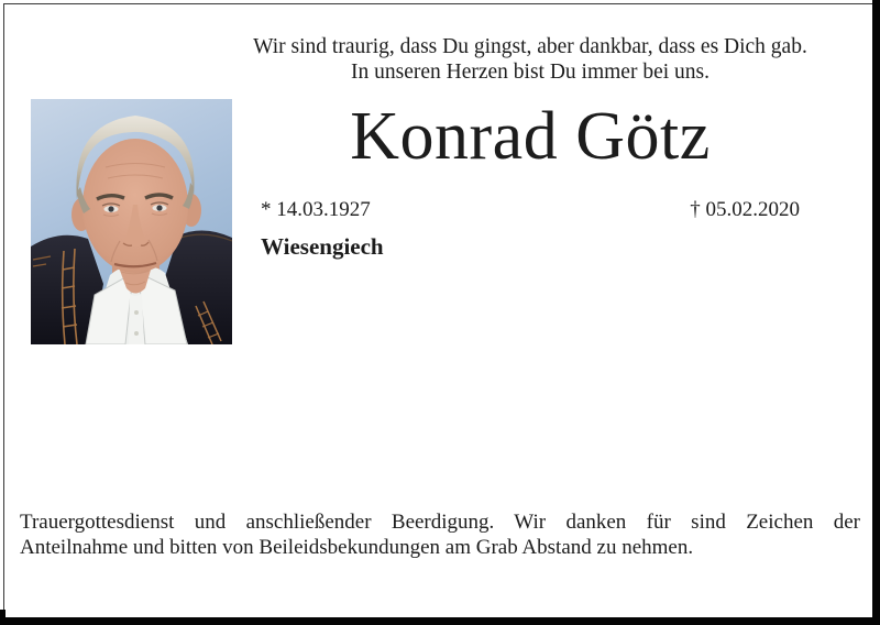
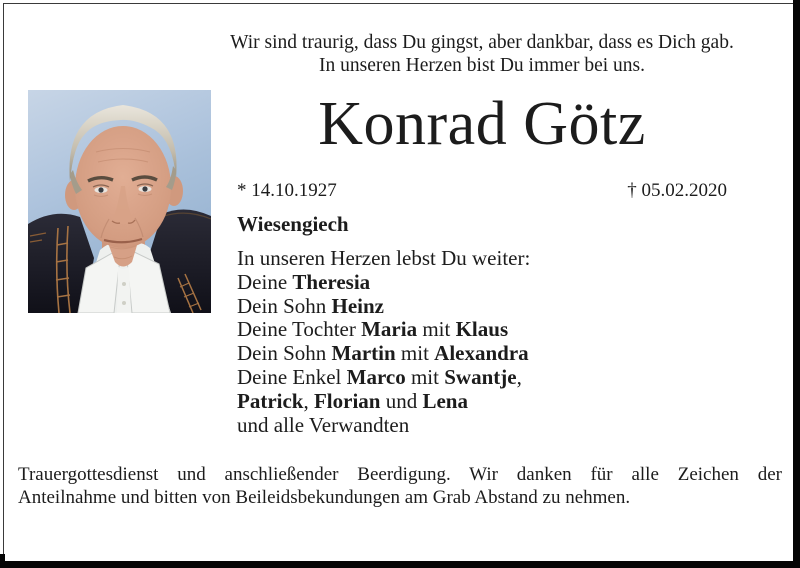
  Wir sind traurig, dass Du gingst, aber dankbar, dass es Dich gab.
  In unseren Herzen bist Du immer bei uns.
  Konrad Götz
- * 14.03.1927
+ * 14.10.1927
  † 05.02.2020
  Wiesengiech
+ In unseren Herzen lebst Du weiter:
+ Deine Theresia
+ Dein Sohn Heinz
+ Deine Tochter Maria mit Klaus
+ Dein Sohn Martin mit Alexandra
+ Deine Enkel Marco mit Swantje,
+ Patrick, Florian und Lena
+ und alle Verwandten
- Trauergottesdienst und anschließender Beerdigung. Wir danken für sind Zeichen der
+ Trauergottesdienst und anschließender Beerdigung. Wir danken für alle Zeichen der
  Anteilnahme und bitten von Beileidsbekundungen am Grab Abstand zu nehmen.
